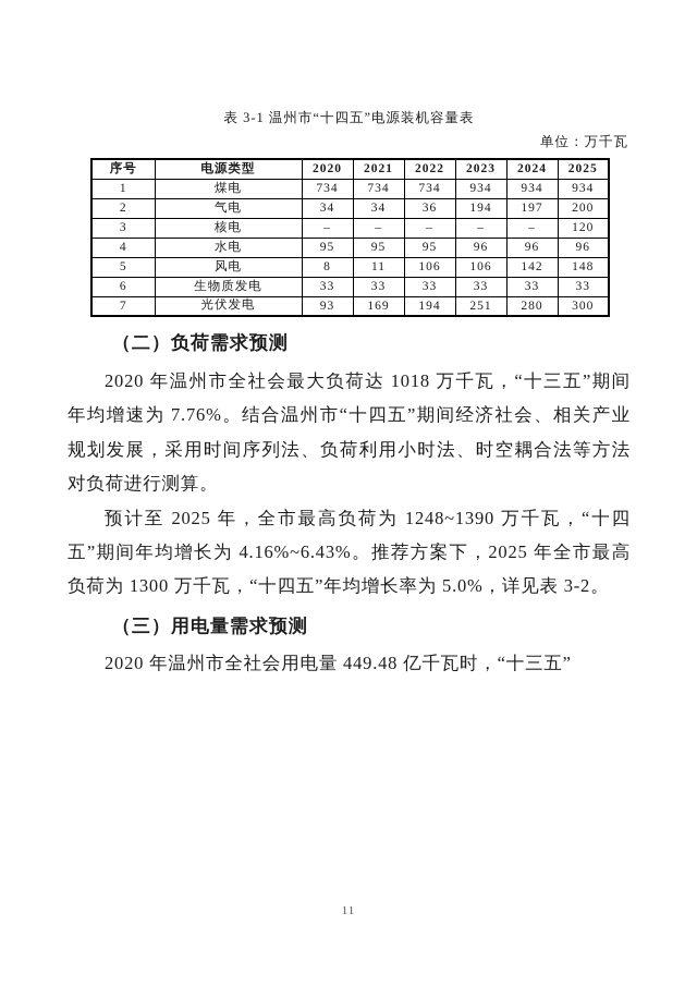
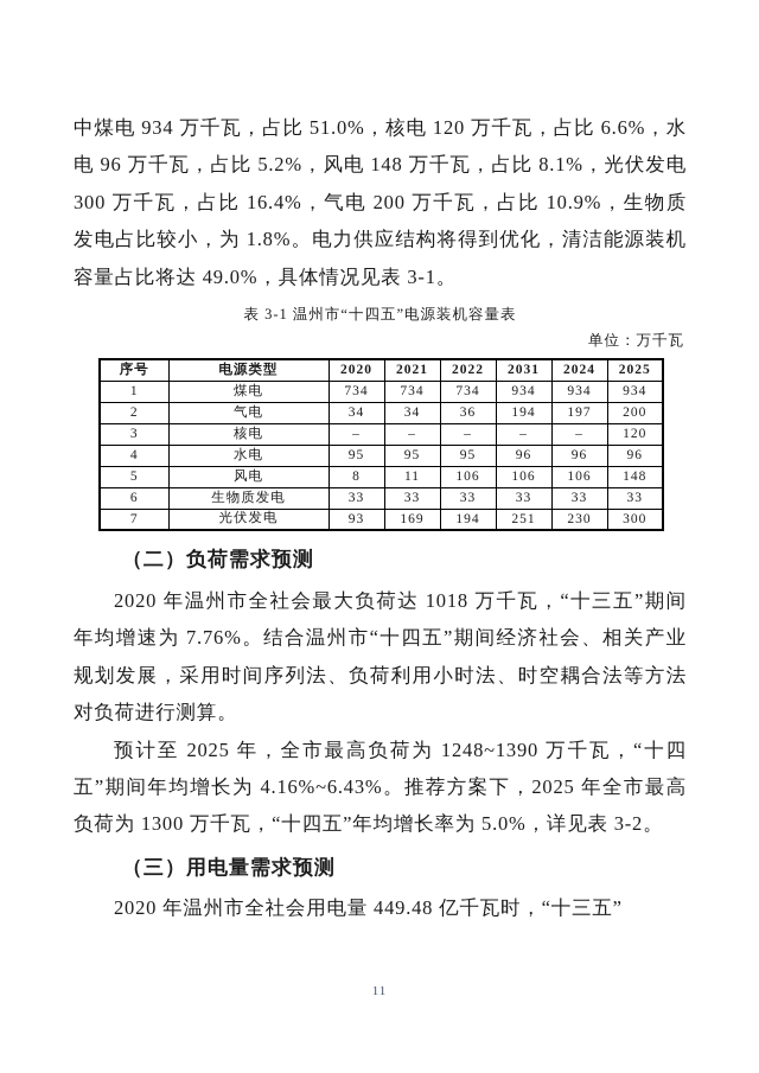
+ 中煤电 934 万千瓦，占比 51.0%，核电 120 万千瓦，占比 6.6%，水电 96 万千瓦，占比 5.2%，风电 148 万千瓦，占比 8.1%，光伏发电 300 万千瓦，占比 16.4%，气电 200 万千瓦，占比 10.9%，生物质发电占比较小，为 1.8%。电力供应结构将得到优化，清洁能源装机容量占比将达 49.0%，具体情况见表 3-1。
  表 3-1 温州市“十四五”电源装机容量表
  单位：万千瓦
- 序号	电源类型	2020	2021	2022	2023	2024	2025
+ 序号	电源类型	2020	2021	2022	2031	2024	2025
  1	煤电	734	734	734	934	934	934
  2	气电	34	34	36	194	197	200
  3	核电	–	–	–	–	–	120
  4	水电	95	95	95	96	96	96
- 5	风电	8	11	106	106	142	148
+ 5	风电	8	11	106	106	106	148
  6	生物质发电	33	33	33	33	33	33
- 7	光伏发电	93	169	194	251	280	300
+ 7	光伏发电	93	169	194	251	230	300
  （二）负荷需求预测
  2020 年温州市全社会最大负荷达 1018 万千瓦，“十三五”期间年均增速为 7.76%。结合温州市“十四五”期间经济社会、相关产业规划发展，采用时间序列法、负荷利用小时法、时空耦合法等方法对负荷进行测算。
  预计至 2025 年，全市最高负荷为 1248~1390 万千瓦，“十四五”期间年均增长为 4.16%~6.43%。推荐方案下，2025 年全市最高负荷为 1300 万千瓦，“十四五”年均增长率为 5.0%，详见表 3-2。
  （三）用电量需求预测
  2020 年温州市全社会用电量 449.48 亿千瓦时，“十三五”
  11
